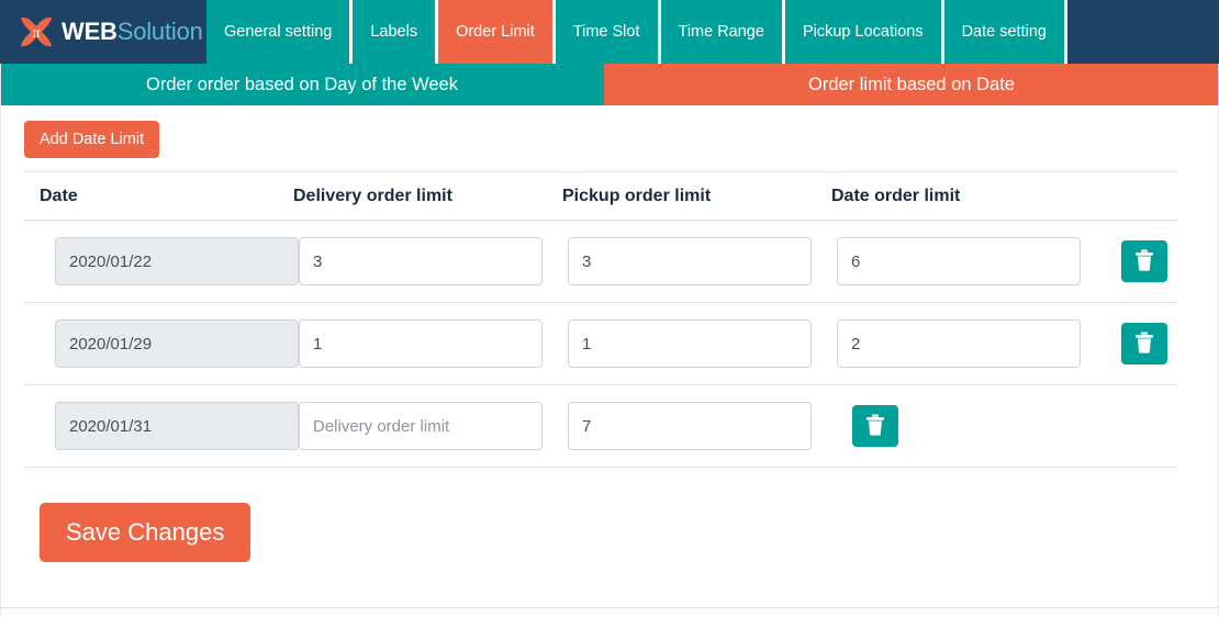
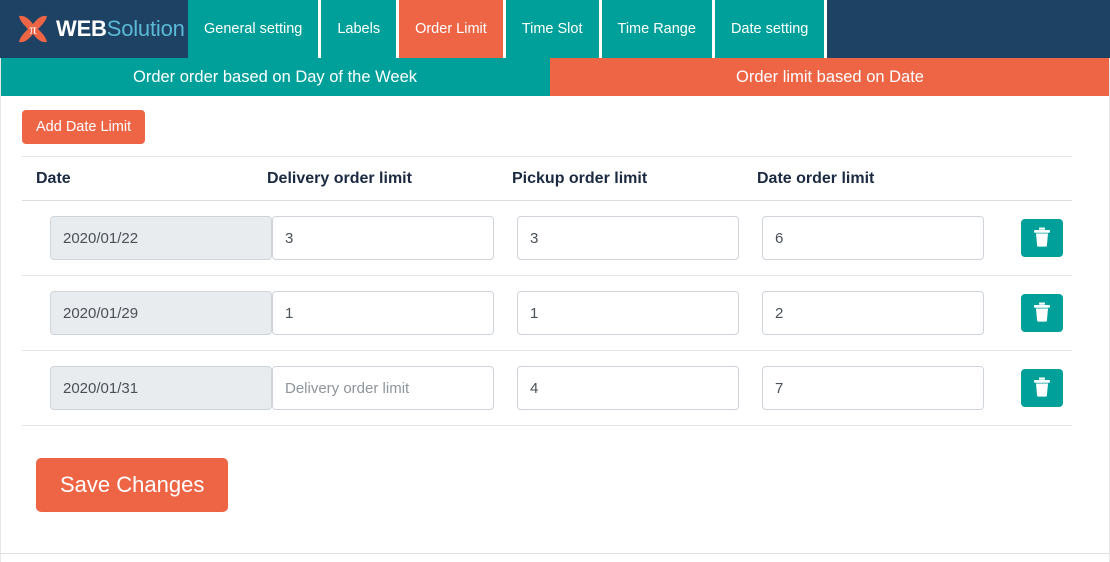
  π
  WEBSolution
  General setting
  Labels
  Order Limit
  Time Slot
  Time Range
- Pickup Locations
  Date setting
  Order order based on Day of the Week
  Order limit based on Date
  Add Date Limit
  Date
  Delivery order limit
  Pickup order limit
  Date order limit
  2020/01/22
  3
  3
  6
  2020/01/29
  1
  1
  2
  2020/01/31
  Delivery order limit
+ 4
  7
  Save Changes
